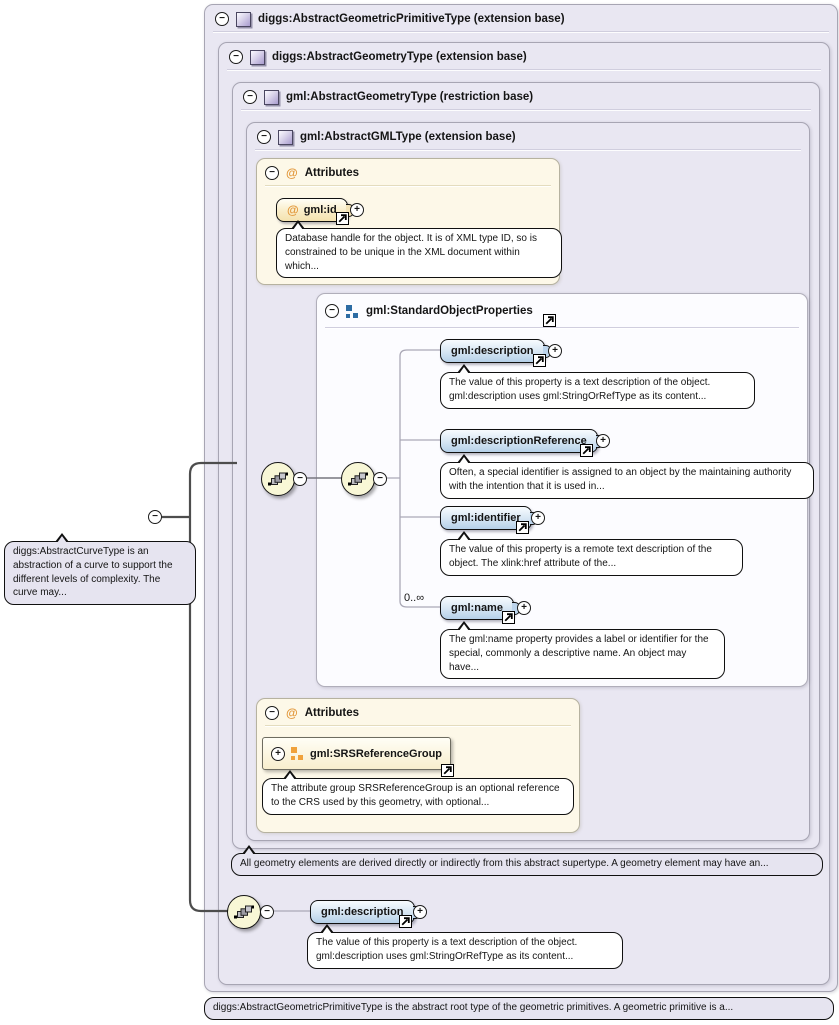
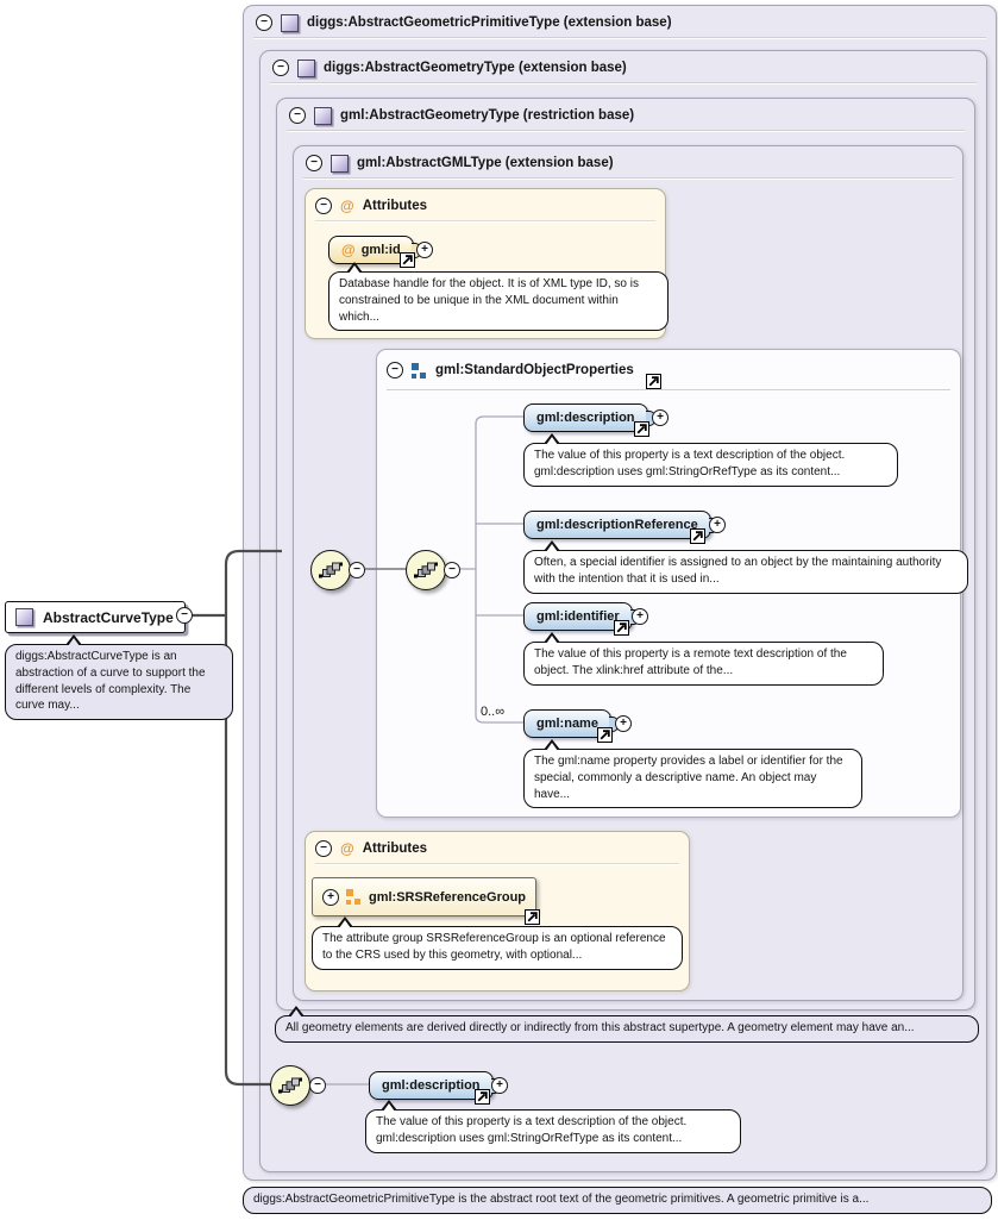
  −
  diggs:AbstractGeometricPrimitiveType (extension base)
  −
  diggs:AbstractGeometryType (extension base)
  −
  gml:AbstractGeometryType (restriction base)
  −
  gml:AbstractGMLType (extension base)
  −
  @
  Attributes
  −
  gml:StandardObjectProperties
  −
  @
  Attributes
  @
  gml:id
  +
  Database handle for the object. It is of XML type ID, so is constrained to be unique in the XML document within which...
  −
  −
  gml:description
  +
  The value of this property is a text description of the object. gml:description uses gml:StringOrRefType as its content...
  gml:descriptionReference
  +
  Often, a special identifier is assigned to an object by the maintaining authority with the intention that it is used in...
  gml:identifier
  +
  The value of this property is a remote text description of the object. The xlink:href attribute of the...
  0..∞
  gml:name
  +
  The gml:name property provides a label or identifier for the special, commonly a descriptive name. An object may have...
  +
  gml:SRSReferenceGroup
  The attribute group SRSReferenceGroup is an optional reference to the CRS used by this geometry, with optional...
  All geometry elements are derived directly or indirectly from this abstract supertype. A geometry element may have an...
  −
  gml:description
  +
  The value of this property is a text description of the object. gml:description uses gml:StringOrRefType as its content...
+ AbstractCurveType
  −
  diggs:AbstractCurveType is an abstraction of a curve to support the different levels of complexity. The curve may...
- diggs:AbstractGeometricPrimitiveType is the abstract root type of the geometric primitives. A geometric primitive is a...
+ diggs:AbstractGeometricPrimitiveType is the abstract root text of the geometric primitives. A geometric primitive is a...
